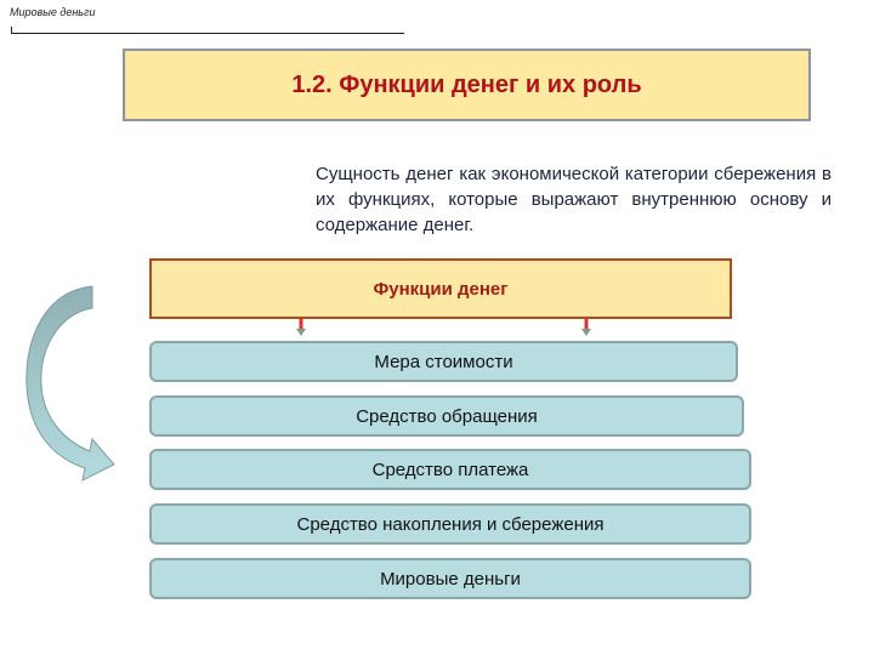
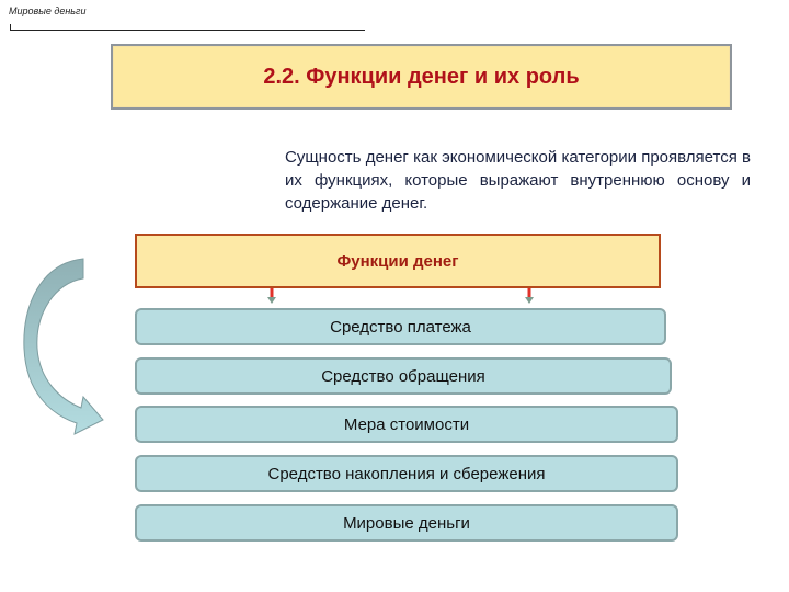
  Мировые деньги
- 1.2. Функции денег и их роль
+ 2.2. Функции денег и их роль
- Сущность денег как экономической категории сбережения в их функциях, которые выражают внутреннюю основу и содержание денег.
+ Сущность денег как экономической категории проявляется в их функциях, которые выражают внутреннюю основу и содержание денег.
  Функции денег
- Мера стоимости
+ Средство платежа
  Средство обращения
- Средство платежа
+ Мера стоимости
  Средство накопления и сбережения
  Мировые деньги
